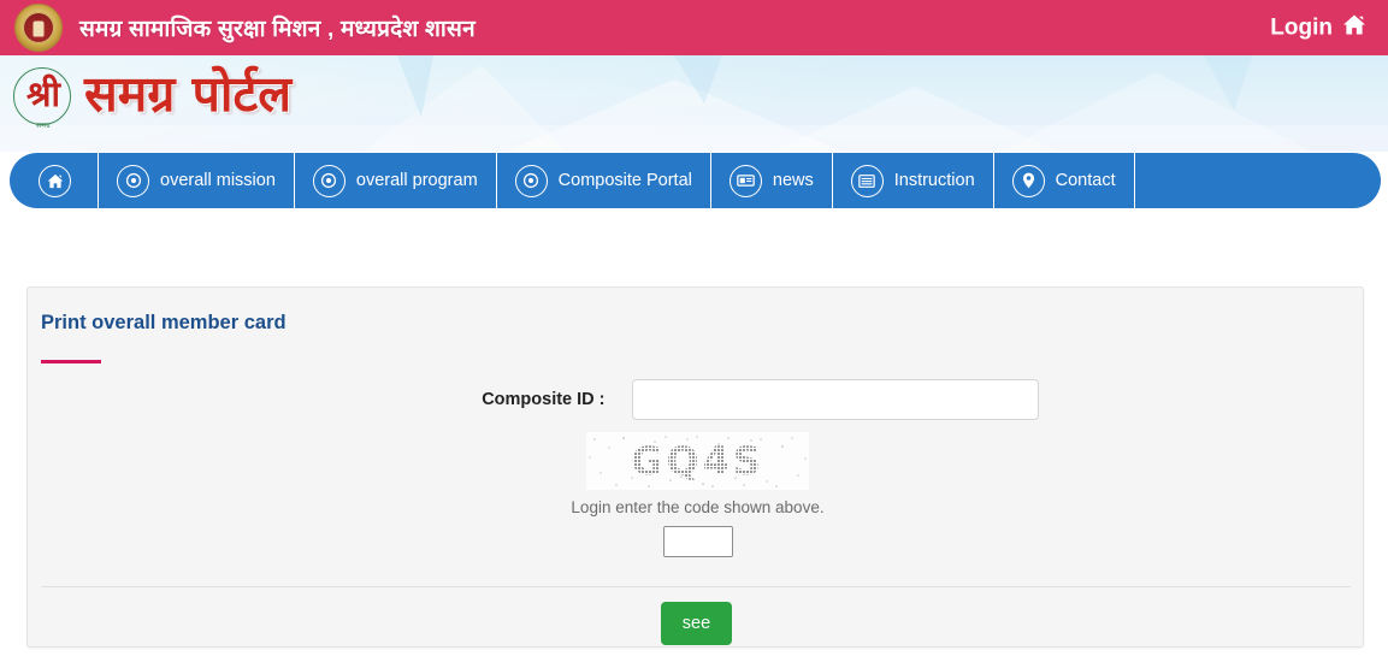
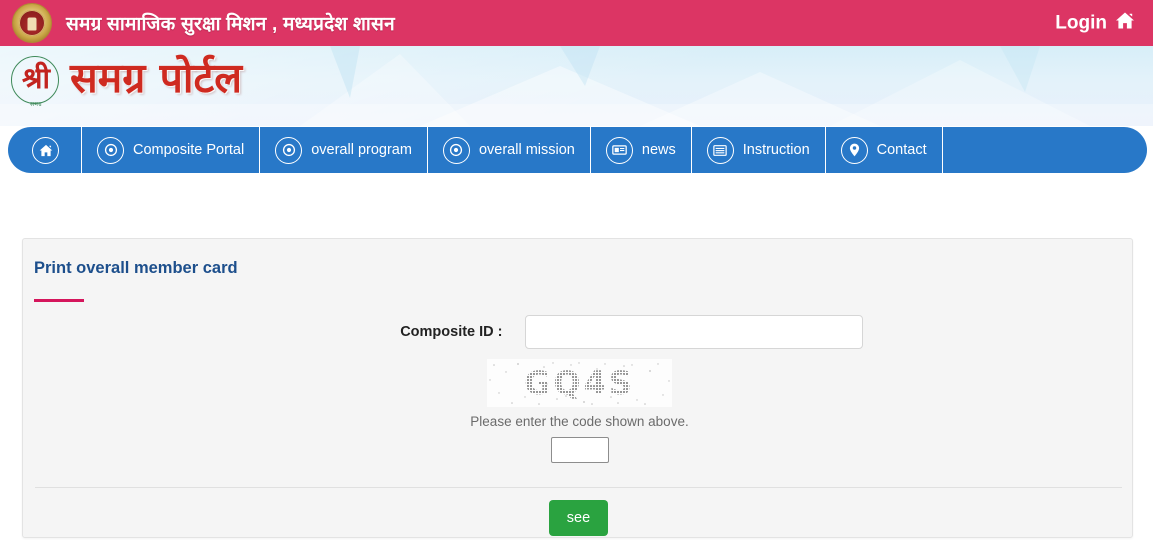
  समग्र सामाजिक सुरक्षा मिशन , मध्यप्रदेश शासन
  Login
  श्री
  समग्र पोर्टल
- overall mission
+ Composite Portal
  overall program
- Composite Portal
+ overall mission
  news
  Instruction
  Contact
  Print overall member card
  Composite ID :
  GQ4S
- Login enter the code shown above.
+ Please enter the code shown above.
  see
